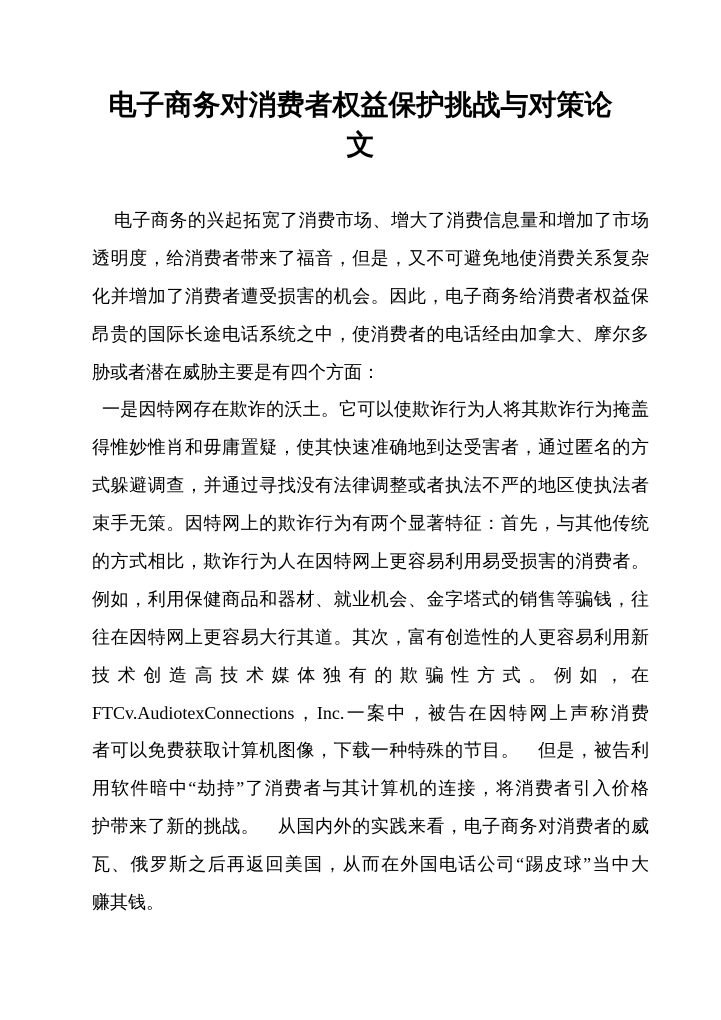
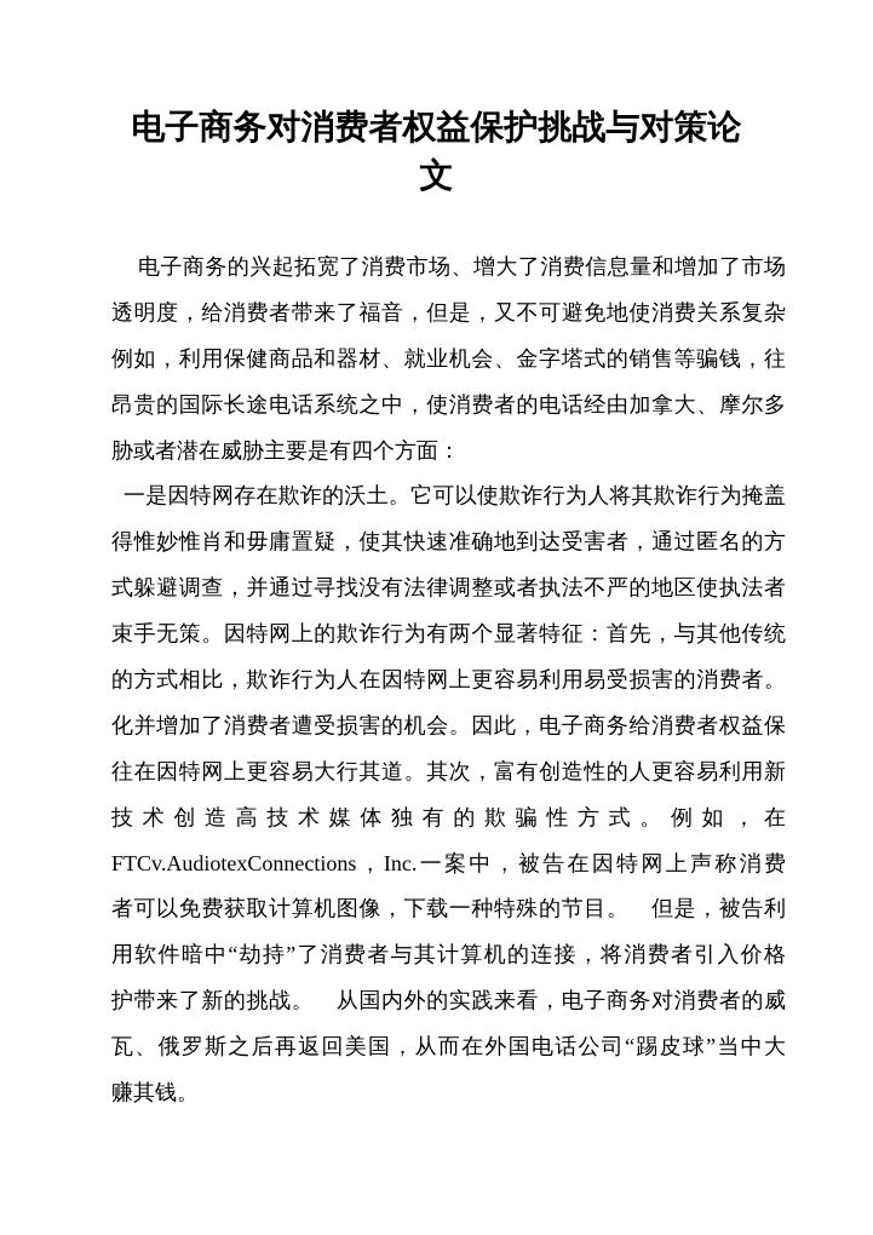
  电子商务对消费者权益保护挑战与对策论
  文
  电子商务的兴起拓宽了消费市场、增大了消费信息量和增加了市场
  透明度，给消费者带来了福音，但是，又不可避免地使消费关系复杂
- 化并增加了消费者遭受损害的机会。因此，电子商务给消费者权益保
+ 例如，利用保健商品和器材、就业机会、金字塔式的销售等骗钱，往
  昂贵的国际长途电话系统之中，使消费者的电话经由加拿大、摩尔多
  胁或者潜在威胁主要是有四个方面：
  一是因特网存在欺诈的沃土。它可以使欺诈行为人将其欺诈行为掩盖
  得惟妙惟肖和毋庸置疑，使其快速准确地到达受害者，通过匿名的方
  式躲避调查，并通过寻找没有法律调整或者执法不严的地区使执法者
  束手无策。因特网上的欺诈行为有两个显著特征：首先，与其他传统
  的方式相比，欺诈行为人在因特网上更容易利用易受损害的消费者。
- 例如，利用保健商品和器材、就业机会、金字塔式的销售等骗钱，往
+ 化并增加了消费者遭受损害的机会。因此，电子商务给消费者权益保
  往在因特网上更容易大行其道。其次，富有创造性的人更容易利用新
  技术创造高技术媒体独有的欺骗性方式。例如，在
  FTCv.AudiotexConnections，Inc.一案中，被告在因特网上声称消费
  者可以免费获取计算机图像，下载一种特殊的节目。 但是，被告利
  用软件暗中“劫持”了消费者与其计算机的连接，将消费者引入价格
  护带来了新的挑战。 从国内外的实践来看，电子商务对消费者的威
  瓦、俄罗斯之后再返回美国，从而在外国电话公司“踢皮球”当中大
  赚其钱。
